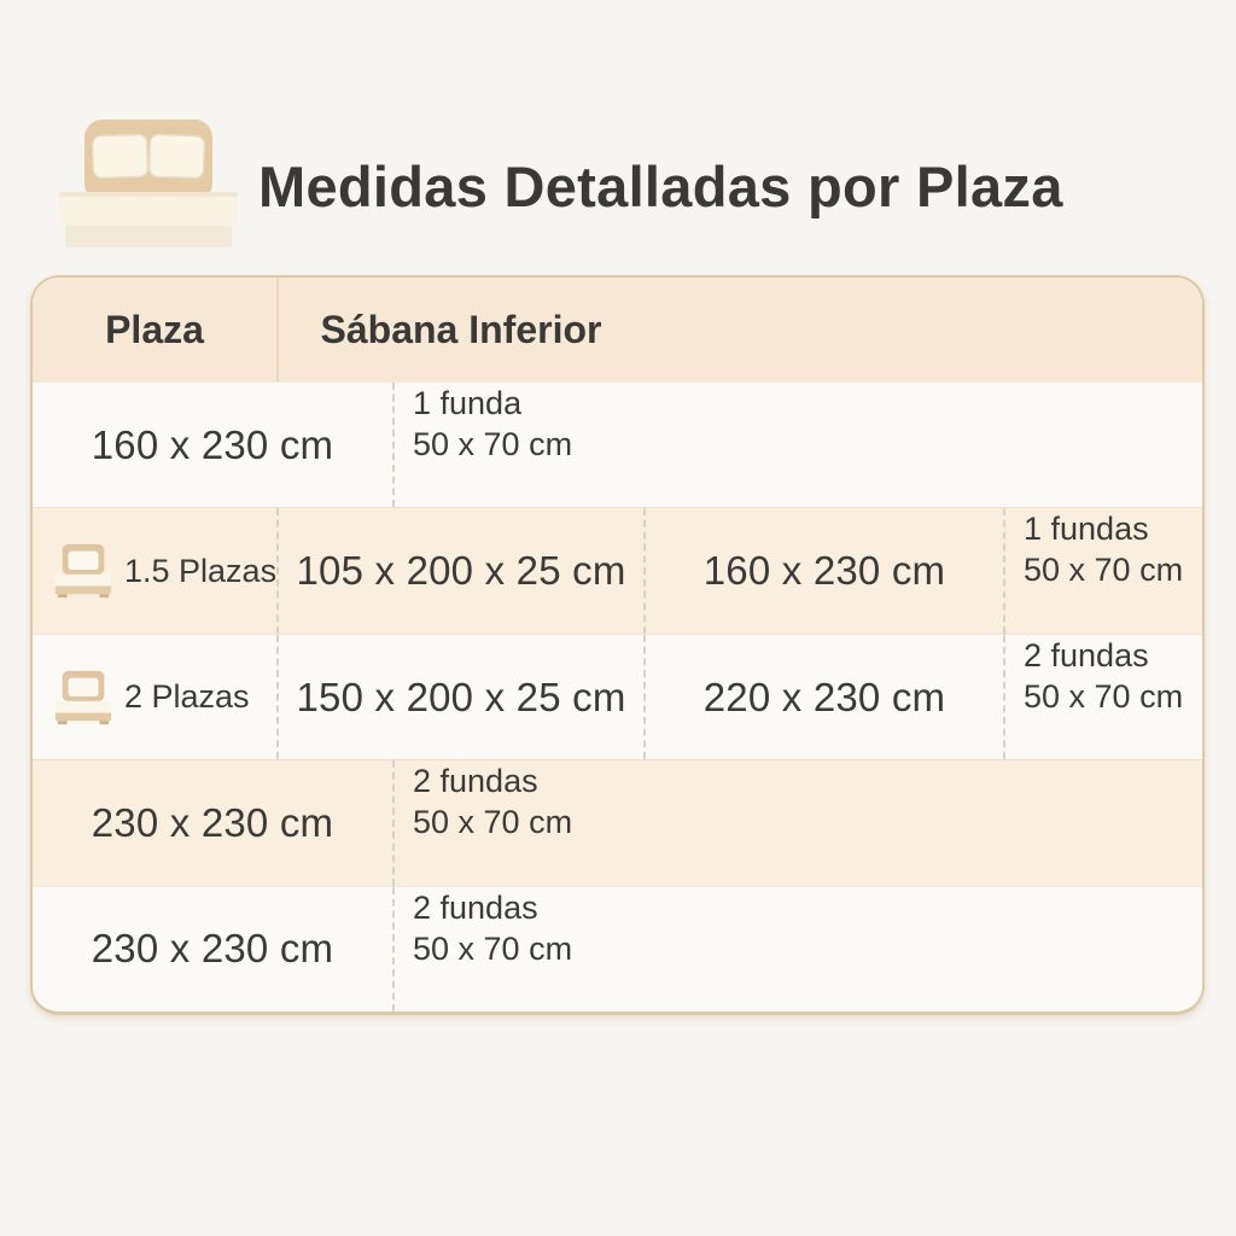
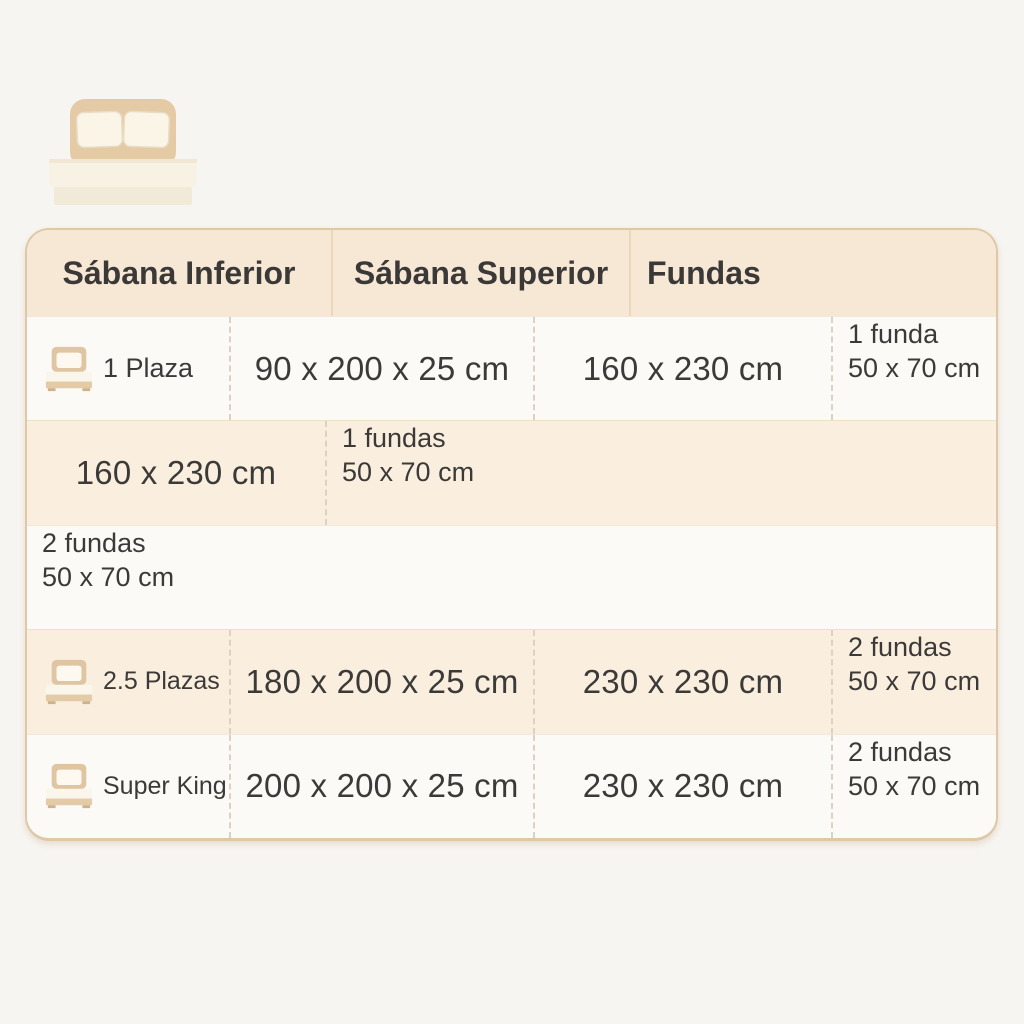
- Medidas Detalladas por Plaza
- Plaza
  Sábana Inferior
+ Sábana Superior
+ Fundas
+ 1 Plaza
+ 90 x 200 x 25 cm
  160 x 230 cm
  1 funda
  50 x 70 cm
- 1.5 Plazas
- 105 x 200 x 25 cm
  160 x 230 cm
  1 fundas
  50 x 70 cm
- 2 Plazas
- 150 x 200 x 25 cm
- 220 x 230 cm
  2 fundas
  50 x 70 cm
+ 2.5 Plazas
+ 180 x 200 x 25 cm
  230 x 230 cm
  2 fundas
  50 x 70 cm
+ Super King
+ 200 x 200 x 25 cm
  230 x 230 cm
  2 fundas
  50 x 70 cm
